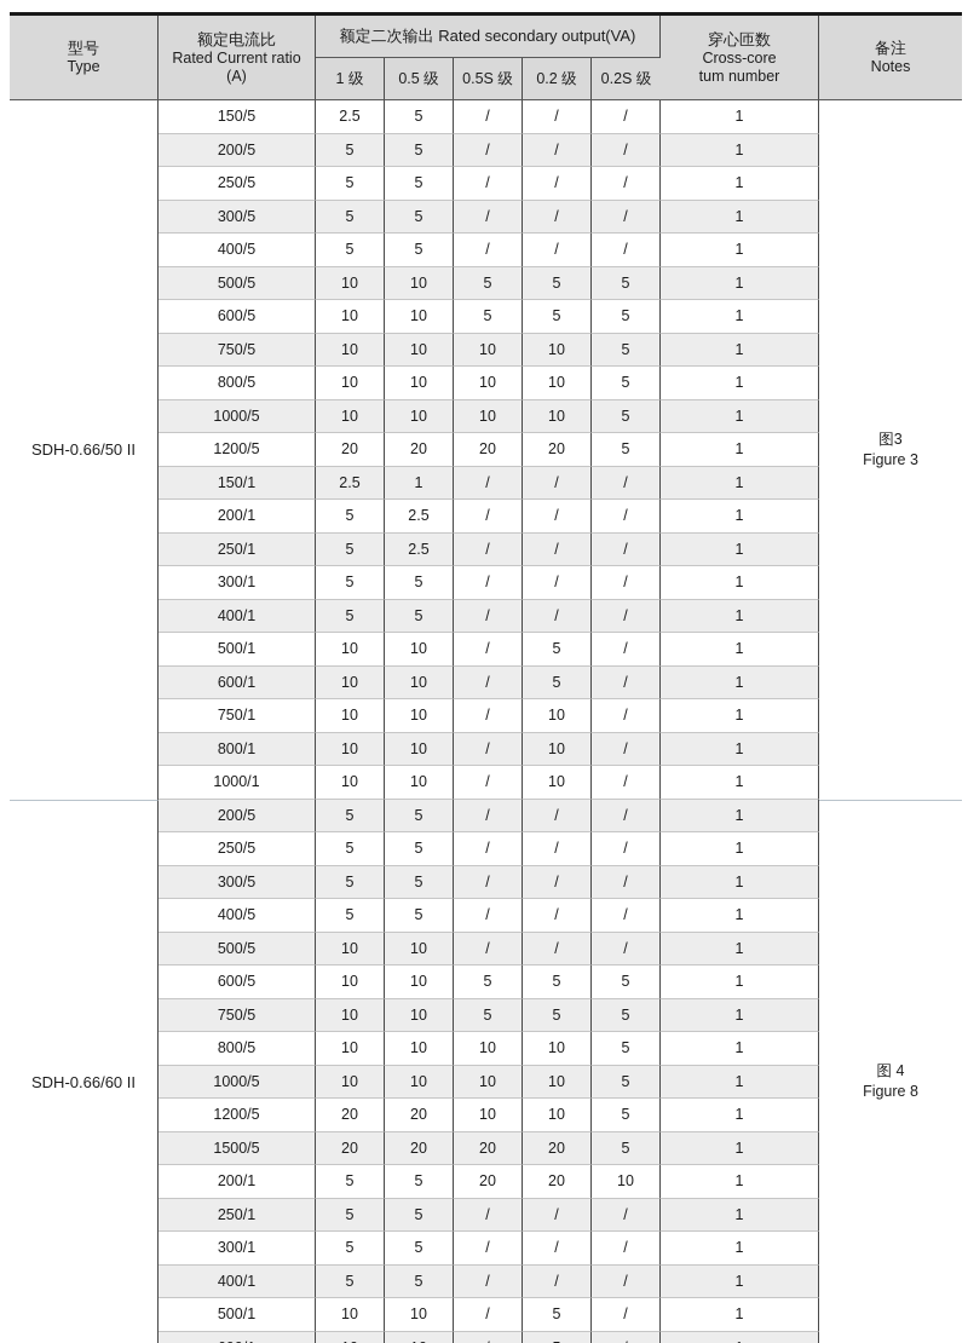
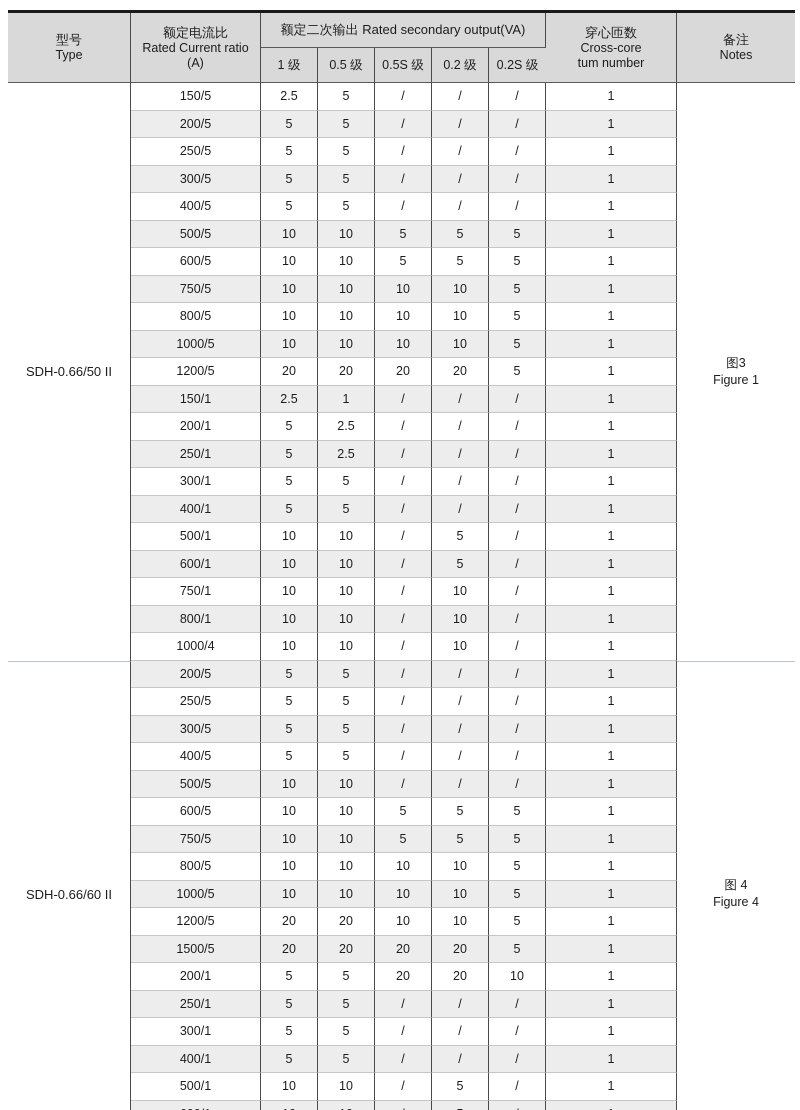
  型号 Type	额定电流比 Rated Current ratio (A)	额定二次输出 Rated secondary output(VA)	穿心匝数 Cross-core tum number	备注 Notes
  1 级	0.5 级	0.5S 级	0.2 级	0.2S 级
- SDH-0.66/50 II	150/5	2.5	5	/	/	/	1	图3Figure 3
+ SDH-0.66/50 II	150/5	2.5	5	/	/	/	1	图3Figure 1
  200/5	5	5	/	/	/	1
  250/5	5	5	/	/	/	1
  300/5	5	5	/	/	/	1
  400/5	5	5	/	/	/	1
  500/5	10	10	5	5	5	1
  600/5	10	10	5	5	5	1
  750/5	10	10	10	10	5	1
  800/5	10	10	10	10	5	1
  1000/5	10	10	10	10	5	1
  1200/5	20	20	20	20	5	1
  150/1	2.5	1	/	/	/	1
  200/1	5	2.5	/	/	/	1
  250/1	5	2.5	/	/	/	1
  300/1	5	5	/	/	/	1
  400/1	5	5	/	/	/	1
  500/1	10	10	/	5	/	1
  600/1	10	10	/	5	/	1
  750/1	10	10	/	10	/	1
  800/1	10	10	/	10	/	1
- 1000/1	10	10	/	10	/	1
+ 1000/4	10	10	/	10	/	1
- SDH-0.66/60 II	200/5	5	5	/	/	/	1	图 4Figure 8
+ SDH-0.66/60 II	200/5	5	5	/	/	/	1	图 4Figure 4
  250/5	5	5	/	/	/	1
  300/5	5	5	/	/	/	1
  400/5	5	5	/	/	/	1
  500/5	10	10	/	/	/	1
  600/5	10	10	5	5	5	1
  750/5	10	10	5	5	5	1
  800/5	10	10	10	10	5	1
  1000/5	10	10	10	10	5	1
  1200/5	20	20	10	10	5	1
  1500/5	20	20	20	20	5	1
  200/1	5	5	20	20	10	1
  250/1	5	5	/	/	/	1
  300/1	5	5	/	/	/	1
  400/1	5	5	/	/	/	1
  500/1	10	10	/	5	/	1
